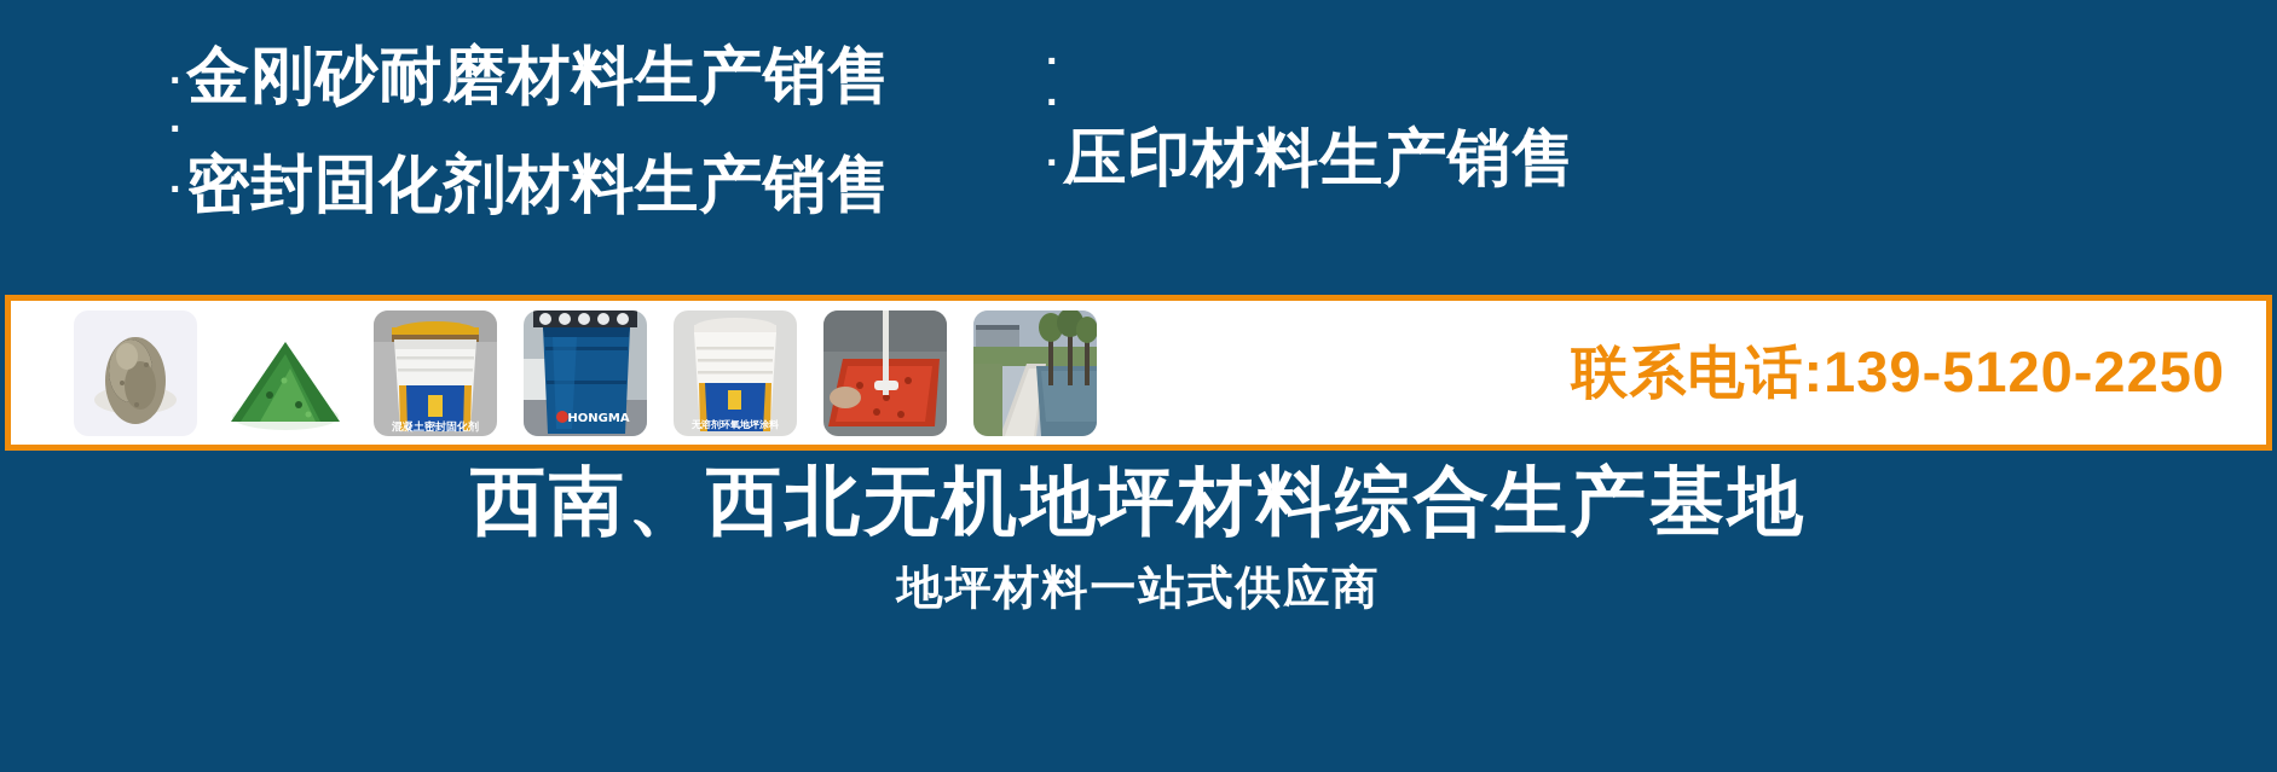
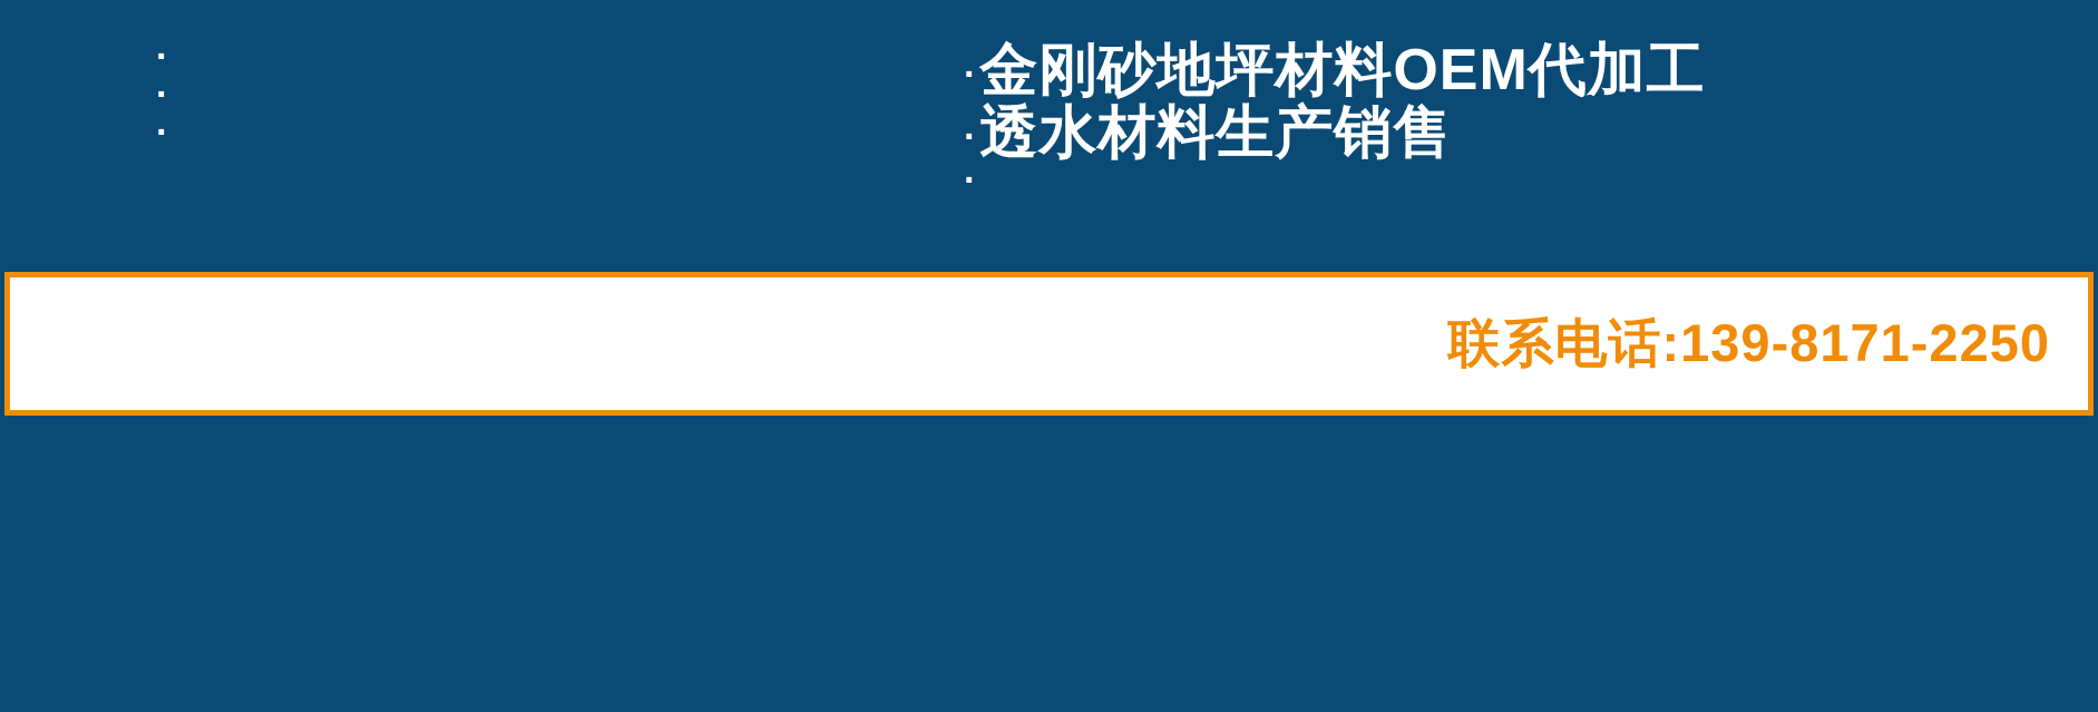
  ·
- 金刚砂耐磨材料生产销售
  ·
  ·
- 密封固化剂材料生产销售
  ·
+ 金刚砂地坪材料OEM代加工
  ·
+ 透水材料生产销售
  ·
- 压印材料生产销售
- 混凝土密封固化剂
- HONGMA
- 无溶剂环氧地坪涂料
- 联系电话:139-5120-2250
+ 联系电话:139-8171-2250
- 西南、西北无机地坪材料综合生产基地
- 地坪材料一站式供应商
